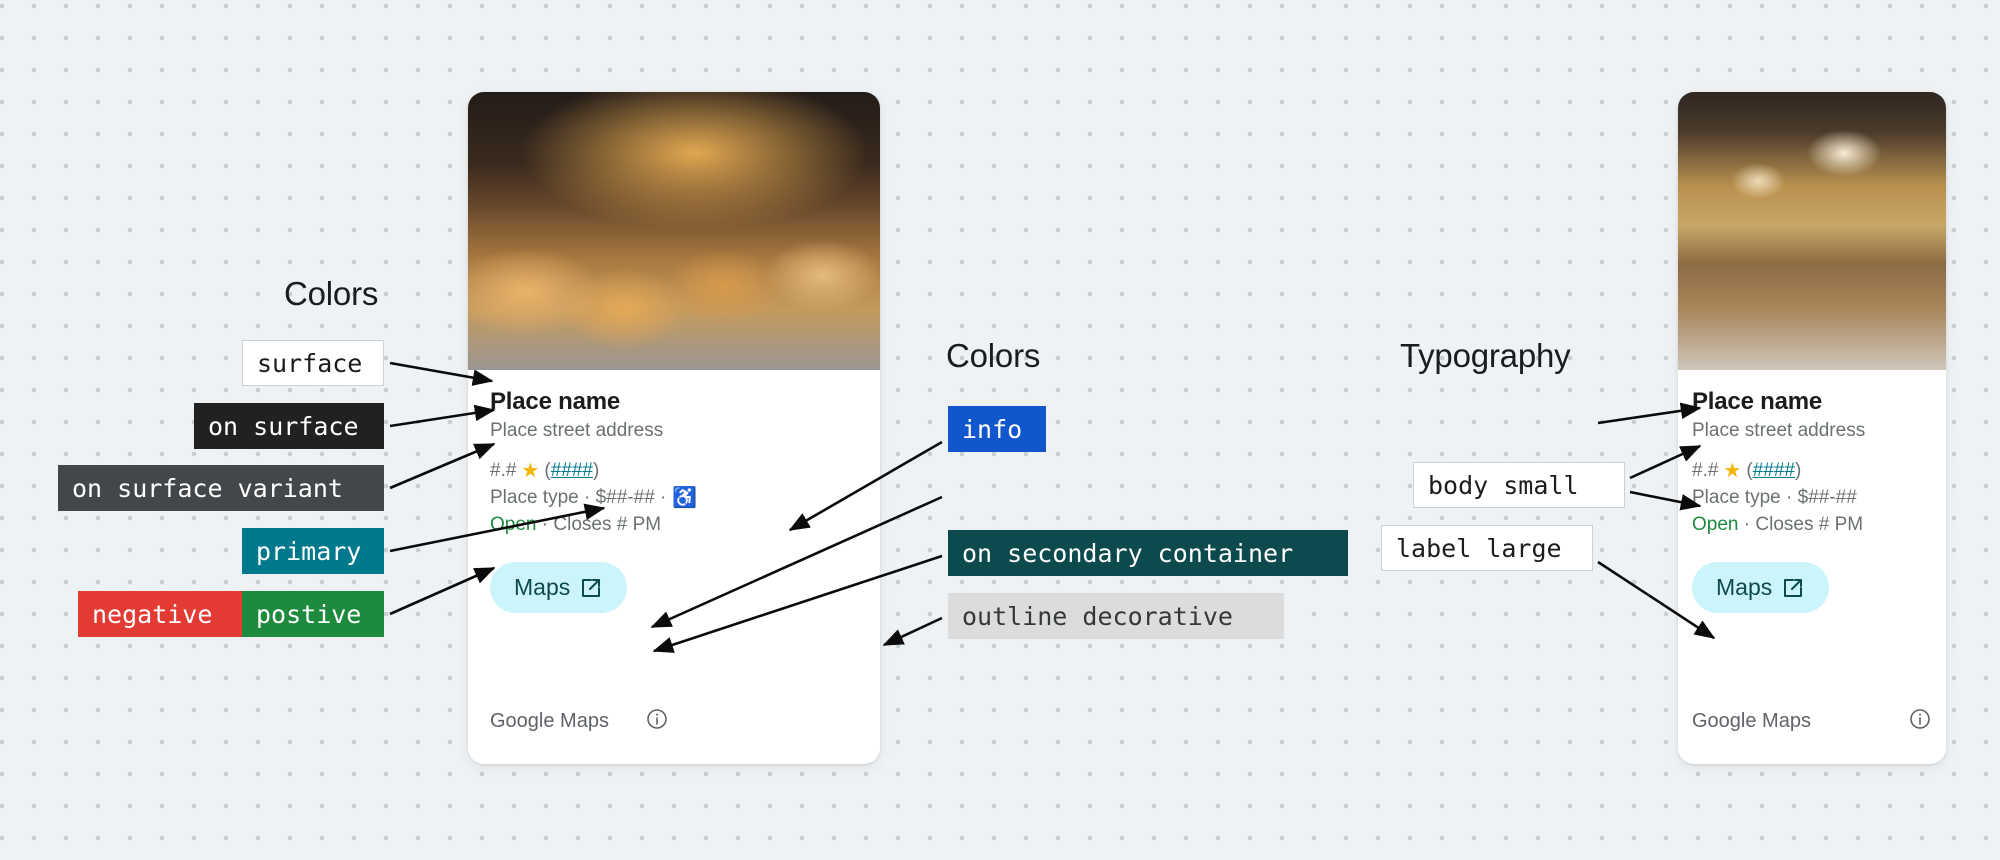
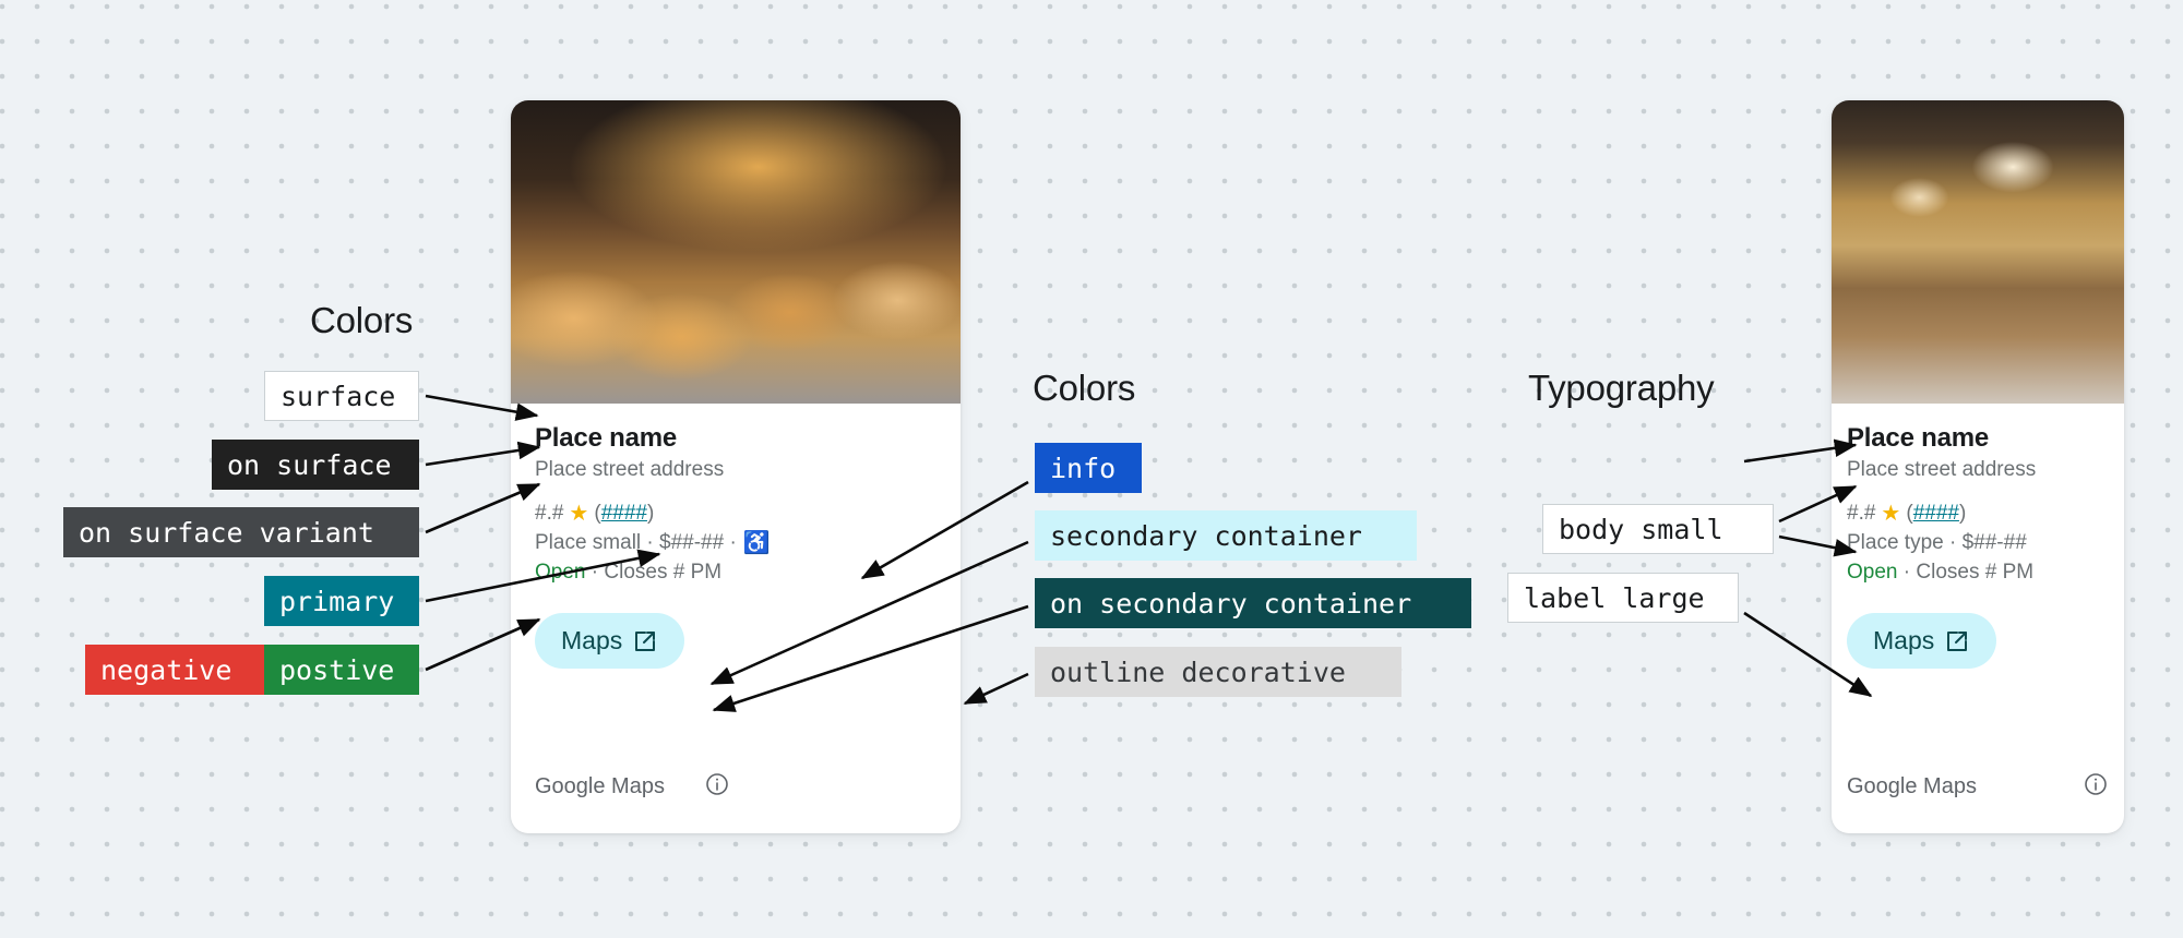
  Colors
  Colors
  Typography
  surface
  on surface
  on surface variant
  primary
  negative
  postive
  info
+ secondary container
  on secondary container
  outline decorative
  body small
  label large
  Place name
  Place street address
  #.#
  ★
  (####)
- Place type · $##-## ·
+ Place small · $##-## ·
  ♿
  Opn · Closes # PM
  Maps
  Google Maps
  Place name
  Place street address
  #.#
  ★
  (####)
  Place type · $##-##
  Open · Closes # PM
  Maps
  Google Maps
